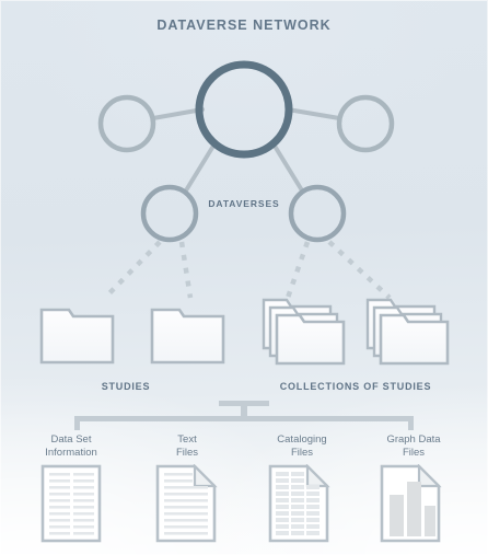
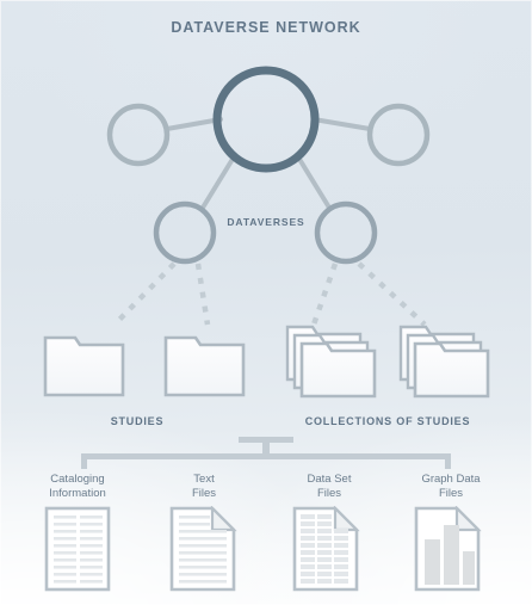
  DATAVERSE NETWORK
  DATAVERSES
  STUDIES
  COLLECTIONS OF STUDIES
- Data Set
+ Cataloging
  Information
  Text
  Files
- Cataloging
+ Data Set
  Files
  Graph Data
  Files
